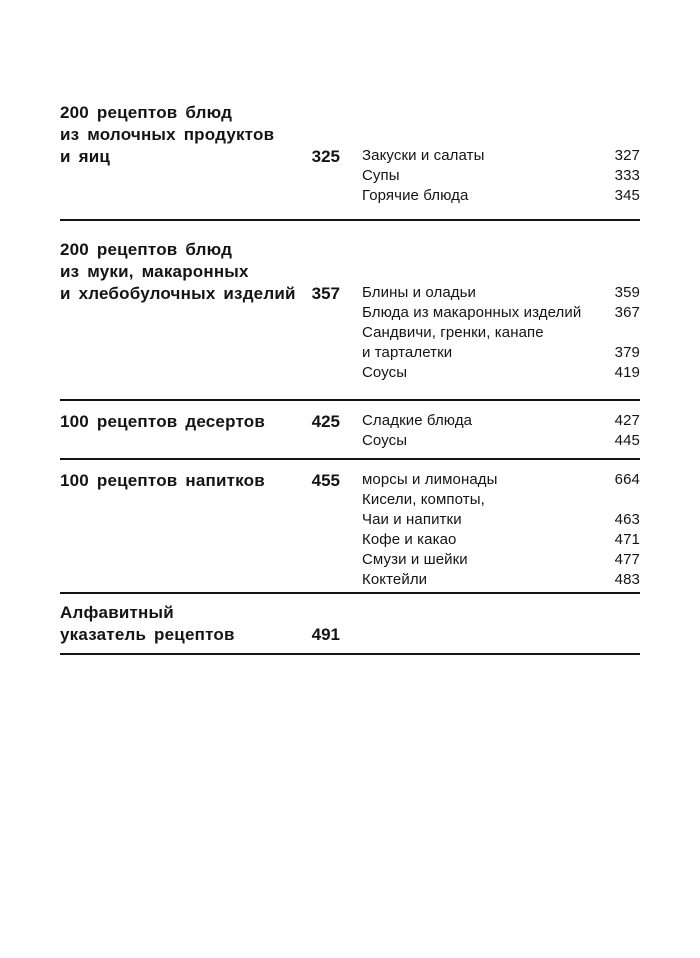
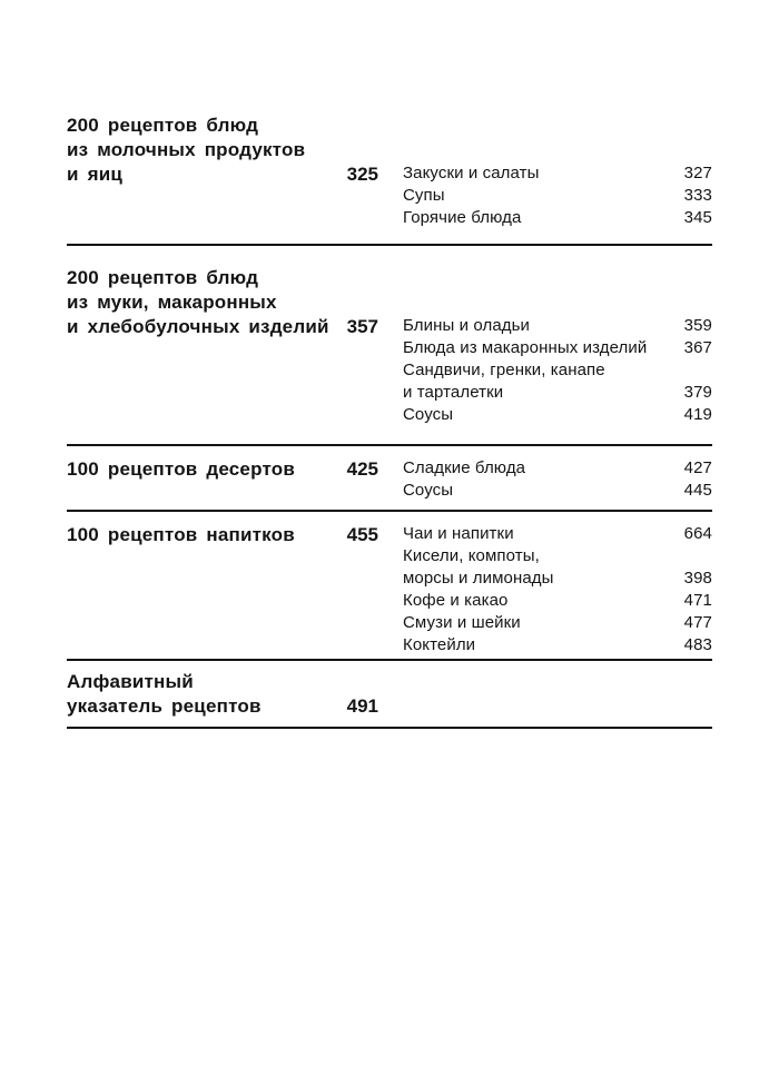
  200 рецептов блюд
  из молочных продуктов
  и яиц
  325
  Закуски и салаты
  327
  Супы
  333
  Горячие блюда
  345
  200 рецептов блюд
  из муки, макаронных
  и хлебобулочных изделий
  357
  Блины и оладьи
  359
  Блюда из макаронных изделий
  367
  Сандвичи, гренки, канапе
  и тарталетки
  379
  Соусы
  419
  100 рецептов десертов
  425
  Сладкие блюда
  427
  Соусы
  445
  100 рецептов напитков
  455
- морсы и лимонады
+ Чаи и напитки
  664
  Кисели, компоты,
- Чаи и напитки
+ морсы и лимонады
- 463
+ 398
  Кофе и какао
  471
  Смузи и шейки
  477
  Коктейли
  483
  Алфавитный
  указатель рецептов
  491
